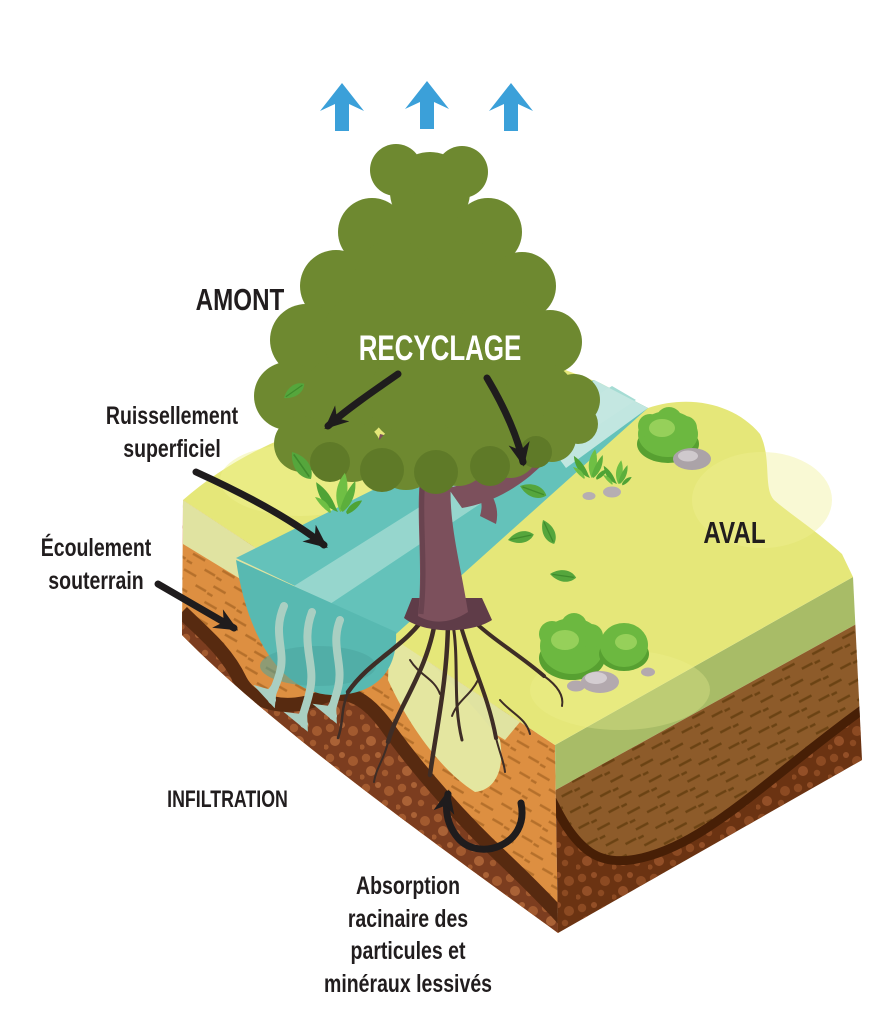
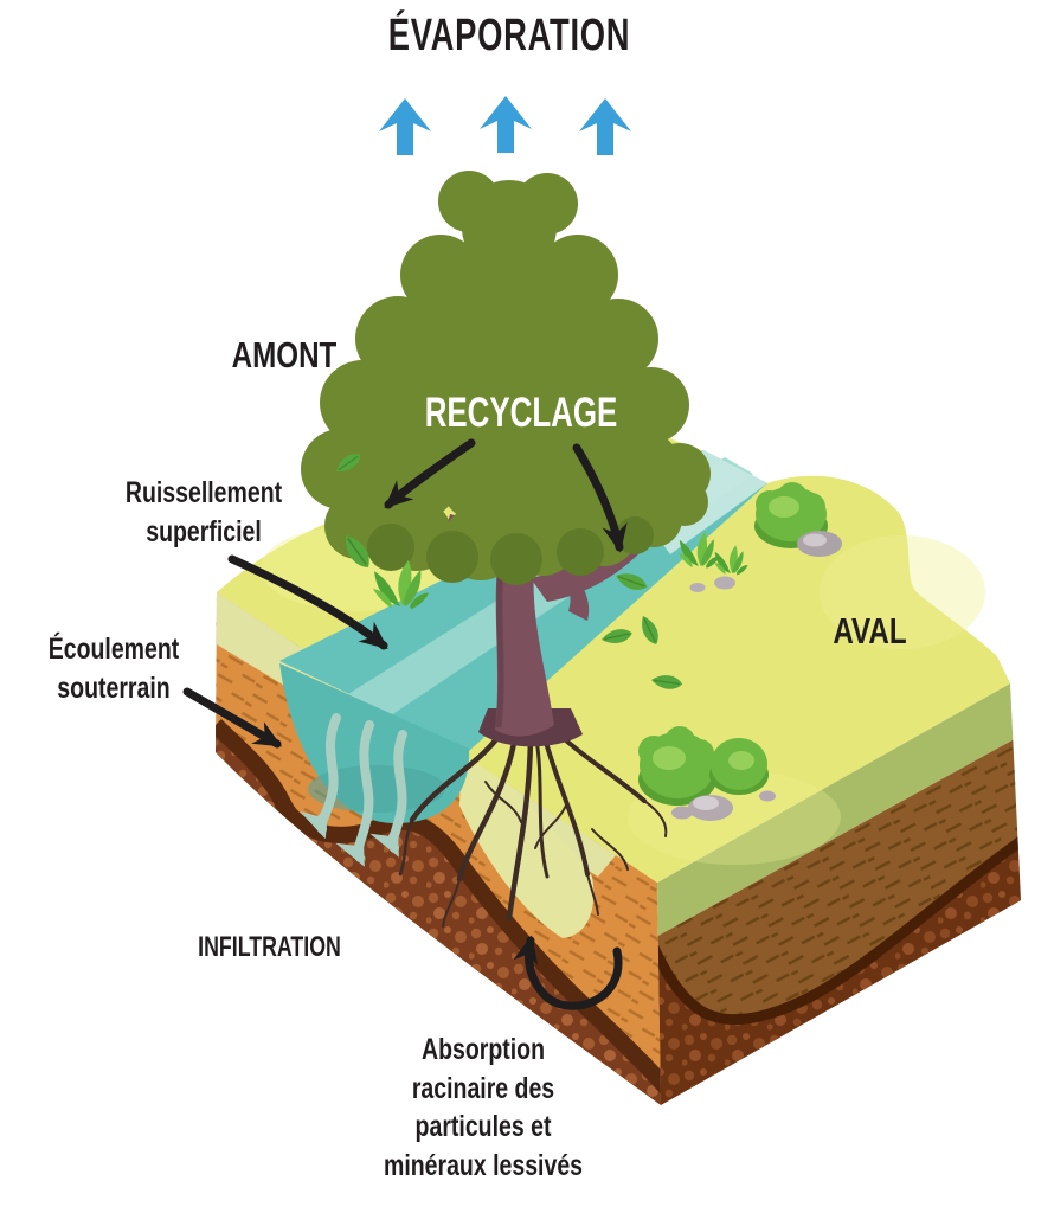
+ ÉVAPORATION
  AMONT
  RECYCLAGE
  Ruissellement
  superficiel
  Écoulement
  souterrain
  AVAL
  INFILTRATION
  Absorption
  racinaire des
  particules et
  minéraux lessivés
